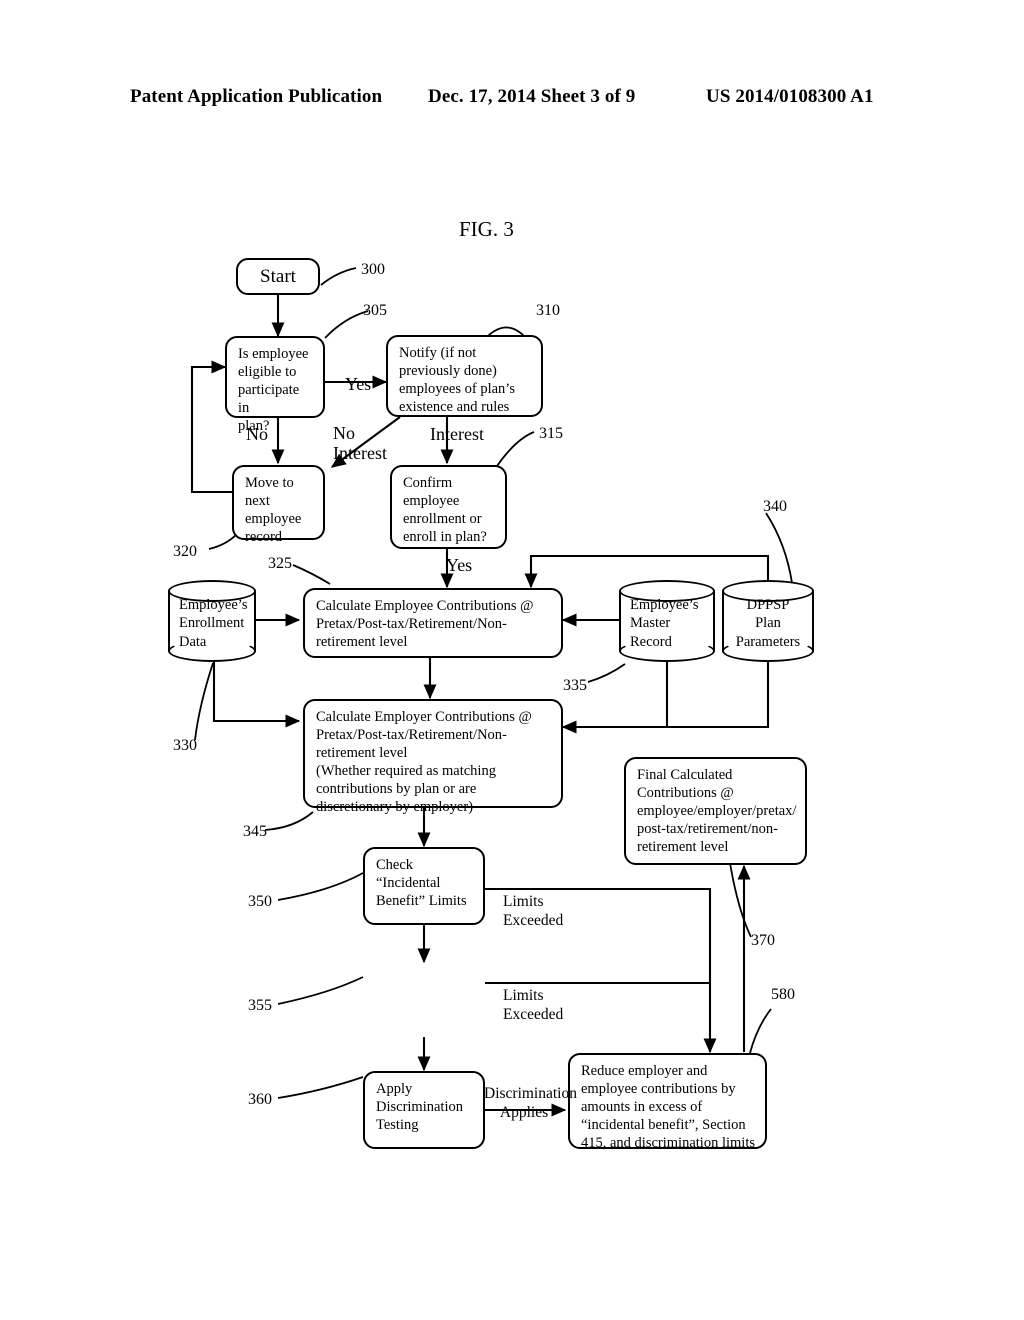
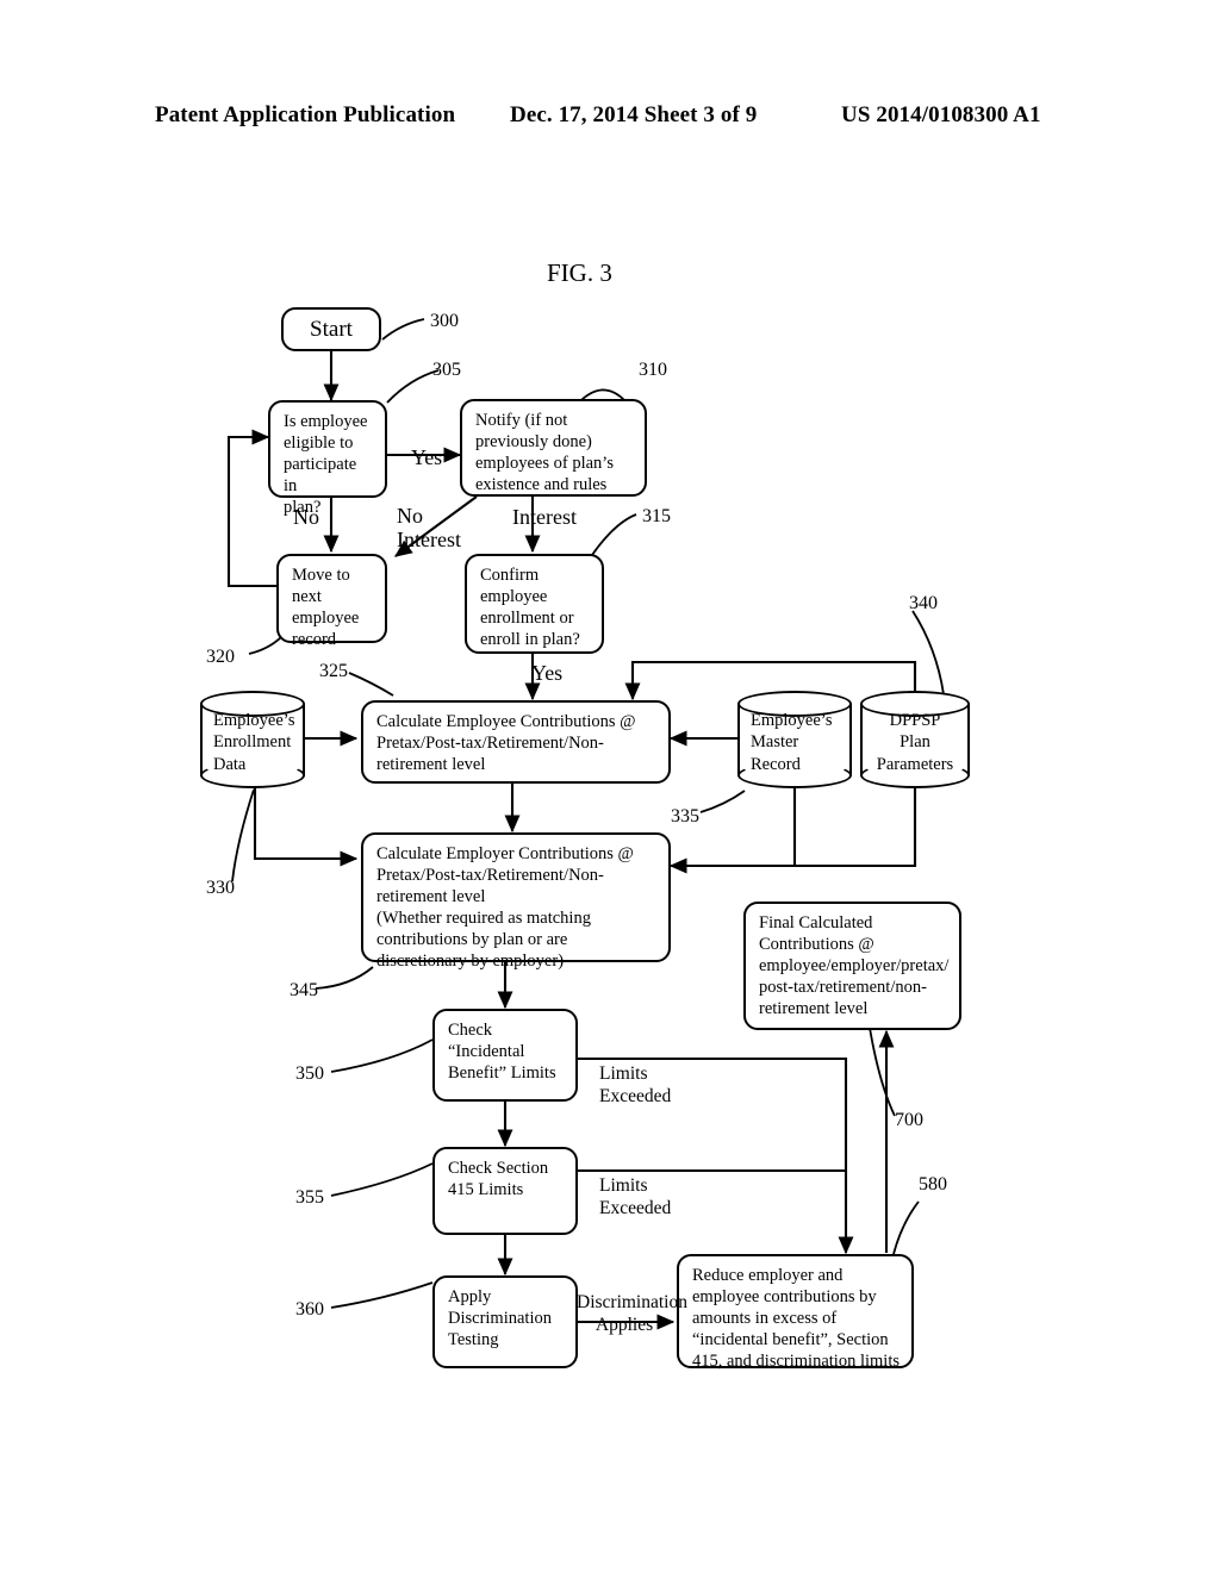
  Patent Application Publication
  Dec. 17, 2014 Sheet 3 of 9
  US 2014/0108300 A1
  FIG. 3
  Start
  Is employee
  eligible to
  participate in
  plan?
  Notify (if not
  previously done)
  employees of plan’s
  existence and rules
  Move to next
  employee
  record
  Confirm
  employee
  enrollment or
  enroll in plan?
  Calculate Employee Contributions @
  Pretax/Post-tax/Retirement/Non-
  retirement level
  Calculate Employer Contributions @
  Pretax/Post-tax/Retirement/Non-
  retirement level
  (Whether required as matching
  contributions by plan or are
  discretionary by employer)
  Final Calculated
  Contributions @
  employee/employer/pretax/
  post-tax/retirement/non-
  retirement level
  Check
  “Incidental
  Benefit” Limits
+ Check Section
+ 415 Limits
  Apply
  Discrimination
  Testing
  Reduce employer and
  employee contributions by
  amounts in excess of
  “incidental benefit”, Section
  415, and discrimination limits
  Employee’s
  Enrollment
  Data
  Employee’s
  Master
  Record
  DPPSP
  Plan
  Parameters
  Yes
  No
  No
  Interest
  Interest
  Yes
  Limits
  Exceeded
  Limits
  Exceeded
  Discrimination
  Applies
  300
  305
  310
  315
  320
  325
  330
  335
  340
  345
  350
  355
  360
  580
- 370
+ 700
